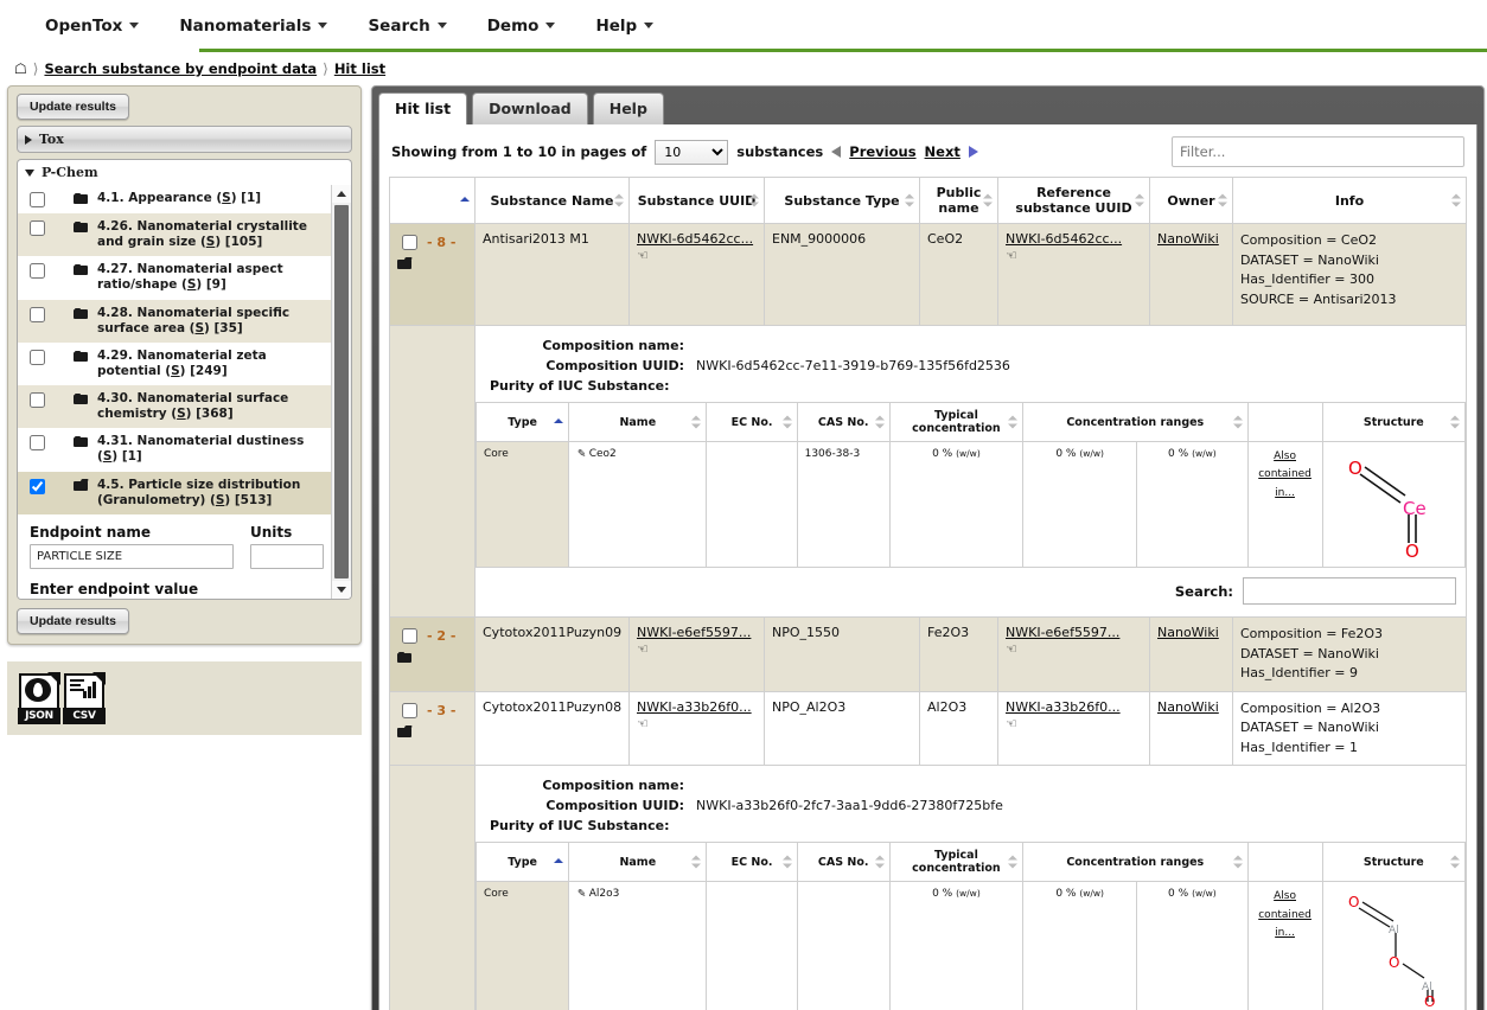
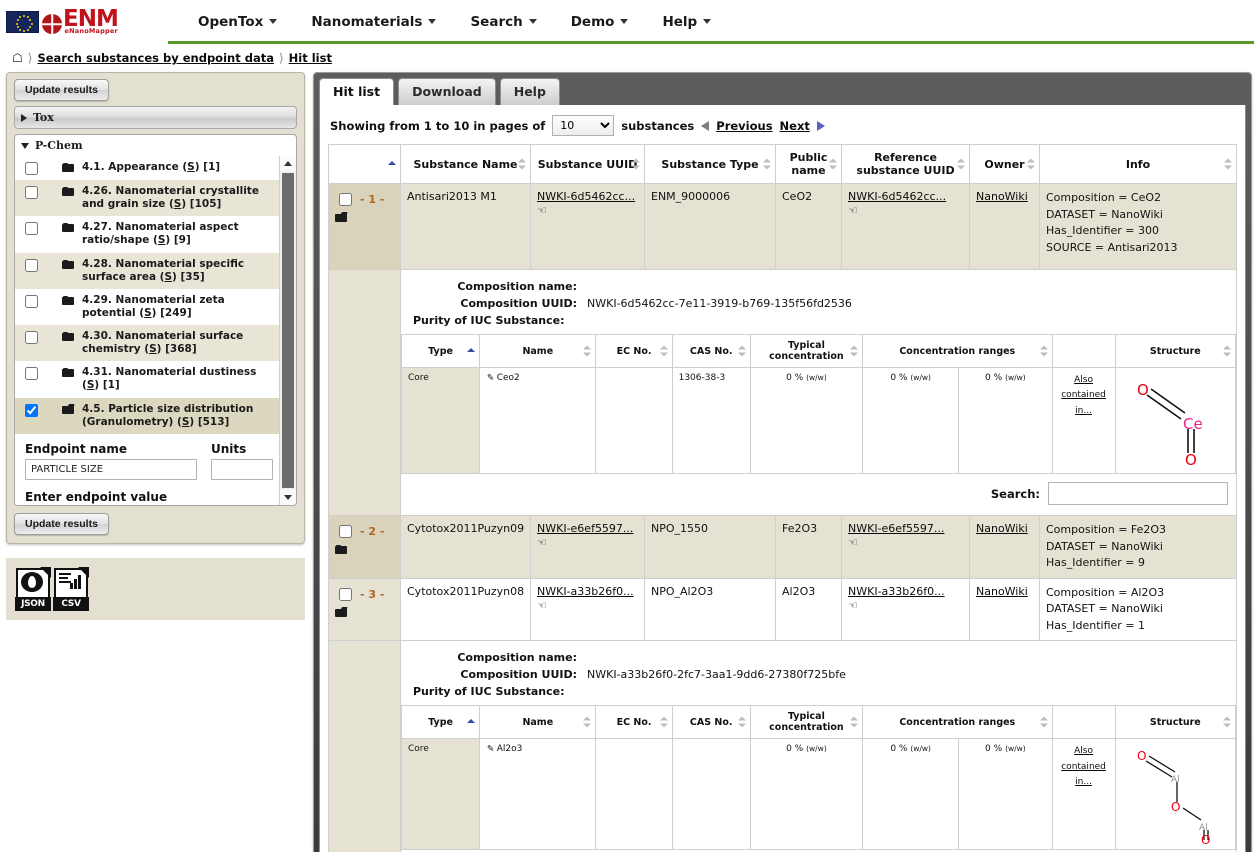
+ ENM
+ eNanoMapper
  OpenTox
  Nanomaterials
  Search
  Demo
  Help
  ☖
  ⟩
- Search substance by endpoint data
+ Search substances by endpoint data
  ⟩
  Hit list
  Update results
  Tox
  P-Chem
  4.1. Appearance (S) [1]
  4.26. Nanomaterial crystallite and grain size (S) [105]
  4.27. Nanomaterial aspect ratio/shape (S) [9]
  4.28. Nanomaterial specific surface area (S) [35]
  4.29. Nanomaterial zeta potential (S) [249]
  4.30. Nanomaterial surface chemistry (S) [368]
  4.31. Nanomaterial dustiness (S) [1]
  4.5. Particle size distribution (Granulometry) (S) [513]
  Endpoint name
  PARTICLE SIZE
  Units
  Enter endpoint value
  Update results
  JSON
  CSV
  Hit list
  Download
  Help
  Showing from 1 to 10 in pages of
  10
  substances
  Previous
  Next
- Filter...
  	Substance Name	Substance UUID	Substance Type	Public name	Reference substance UUID	Owner	Info
- - 8 -	Antisari2013 M1	NWKI-6d5462cc... ☜	ENM_9000006	CeO2	NWKI-6d5462cc... ☜	NanoWiki	Composition = CeO2 DATASET = NanoWiki Has_Identifier = 300 SOURCE = Antisari2013
+ - 1 -	Antisari2013 M1	NWKI-6d5462cc... ☜	ENM_9000006	CeO2	NWKI-6d5462cc... ☜	NanoWiki	Composition = CeO2 DATASET = NanoWiki Has_Identifier = 300 SOURCE = Antisari2013
  	Composition name: Composition UUID: NWKI-6d5462cc-7e11-3919-b769-135f56fd2536 Purity of IUC Substance:
  Type	Name	EC No.	CAS No.	Typical concentration	Concentration ranges		Structure
  	Search:
  - 2 -	Cytotox2011Puzyn09	NWKI-e6ef5597... ☜	NPO_1550	Fe2O3	NWKI-e6ef5597... ☜	NanoWiki	Composition = Fe2O3 DATASET = NanoWiki Has_Identifier = 9
  - 3 -	Cytotox2011Puzyn08	NWKI-a33b26f0... ☜	NPO_Al2O3	Al2O3	NWKI-a33b26f0... ☜	NanoWiki	Composition = Al2O3 DATASET = NanoWiki Has_Identifier = 1
  	Composition name: Composition UUID: NWKI-a33b26f0-2fc7-3aa1-9dd6-27380f725bfe Purity of IUC Substance:
  Type	Name	EC No.	CAS No.	Typical concentration	Concentration ranges		Structure
